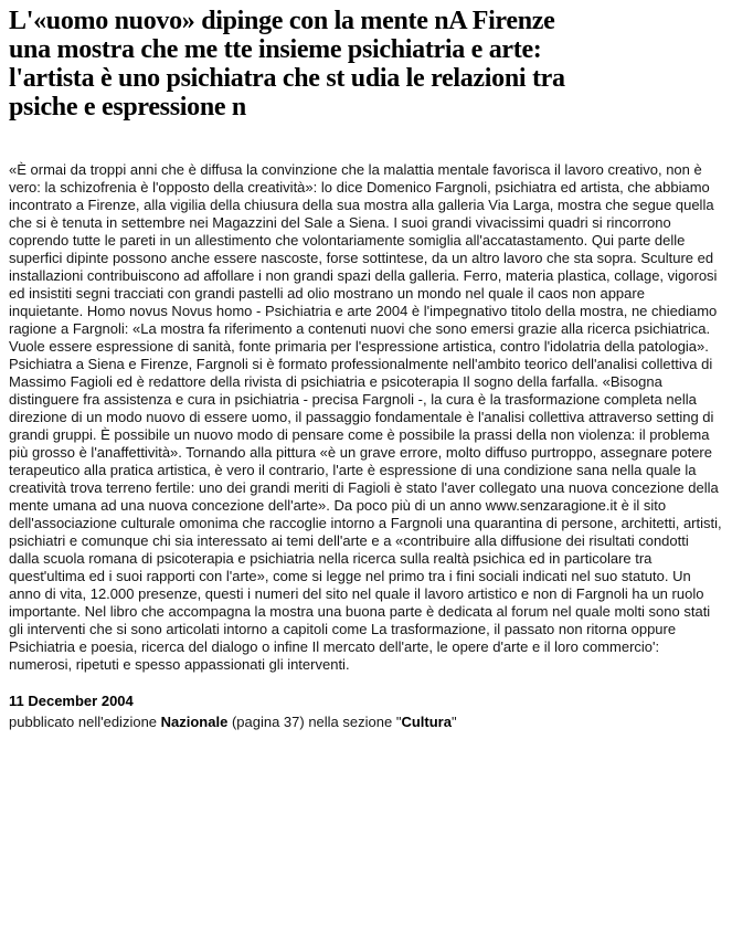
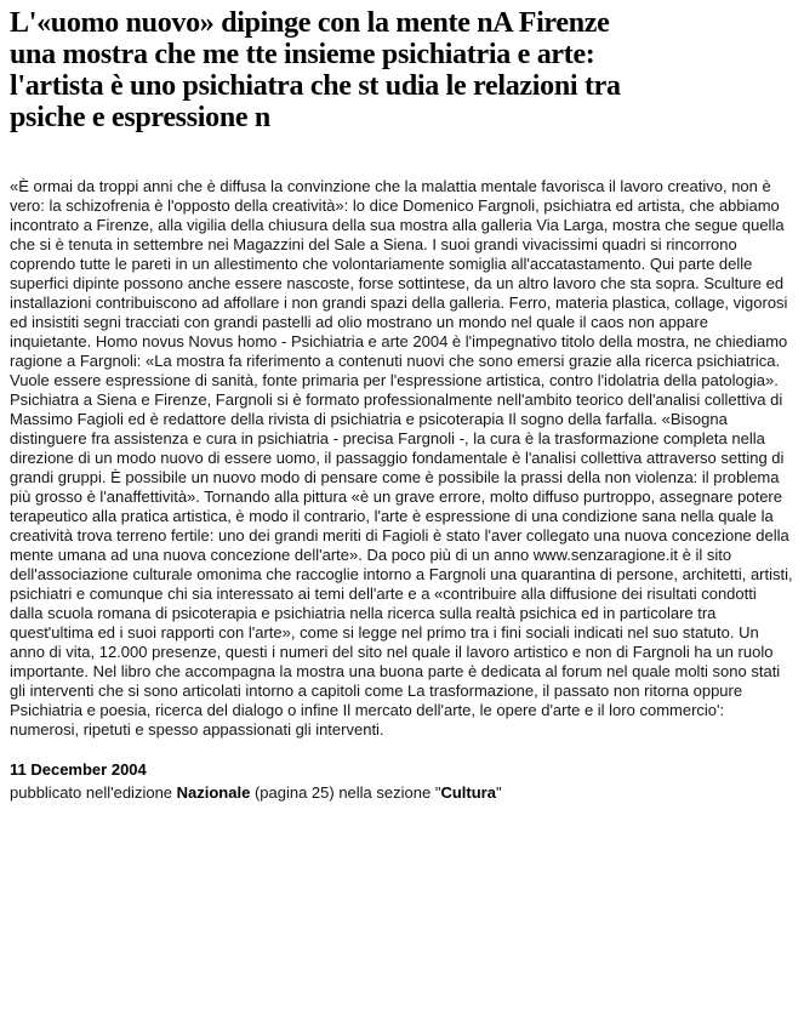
  L'«uomo nuovo» dipinge con la mente nA Firenze
  una mostra che me tte insieme psichiatria e arte:
  l'artista è uno psichiatra che st udia le relazioni tra
  psiche e espressione n
- «È ormai da troppi anni che è diffusa la convinzione che la malattia mentale favorisca il lavoro creativo, non è vero: la schizofrenia è l'opposto della creatività»: lo dice Domenico Fargnoli, psichiatra ed artista, che abbiamo incontrato a Firenze, alla vigilia della chiusura della sua mostra alla galleria Via Larga, mostra che segue quella che si è tenuta in settembre nei Magazzini del Sale a Siena. I suoi grandi vivacissimi quadri si rincorrono coprendo tutte le pareti in un allestimento che volontariamente somiglia all'accatastamento. Qui parte delle superfici dipinte possono anche essere nascoste, forse sottintese, da un altro lavoro che sta sopra. Sculture ed installazioni contribuiscono ad affollare i non grandi spazi della galleria. Ferro, materia plastica, collage, vigorosi ed insistiti segni tracciati con grandi pastelli ad olio mostrano un mondo nel quale il caos non appare inquietante. Homo novus Novus homo - Psichiatria e arte 2004 è l'impegnativo titolo della mostra, ne chiediamo ragione a Fargnoli: «La mostra fa riferimento a contenuti nuovi che sono emersi grazie alla ricerca psichiatrica. Vuole essere espressione di sanità, fonte primaria per l'espressione artistica, contro l'idolatria della patologia». Psichiatra a Siena e Firenze, Fargnoli si è formato professionalmente nell'ambito teorico dell'analisi collettiva di Massimo Fagioli ed è redattore della rivista di psichiatria e psicoterapia Il sogno della farfalla. «Bisogna distinguere fra assistenza e cura in psichiatria - precisa Fargnoli -, la cura è la trasformazione completa nella direzione di un modo nuovo di essere uomo, il passaggio fondamentale è l'analisi collettiva attraverso setting di grandi gruppi. È possibile un nuovo modo di pensare come è possibile la prassi della non violenza: il problema più grosso è l'anaffettività». Tornando alla pittura «è un grave errore, molto diffuso purtroppo, assegnare potere terapeutico alla pratica artistica, è vero il contrario, l'arte è espressione di una condizione sana nella quale la creatività trova terreno fertile: uno dei grandi meriti di Fagioli è stato l'aver collegato una nuova concezione della mente umana ad una nuova concezione dell'arte». Da poco più di un anno www.senzaragione.it è il sito dell'associazione culturale omonima che raccoglie intorno a Fargnoli una quarantina di persone, architetti, artisti, psichiatri e comunque chi sia interessato ai temi dell'arte e a «contribuire alla diffusione dei risultati condotti dalla scuola romana di psicoterapia e psichiatria nella ricerca sulla realtà psichica ed in particolare tra quest'ultima ed i suoi rapporti con l'arte», come si legge nel primo tra i fini sociali indicati nel suo statuto. Un anno di vita, 12.000 presenze, questi i numeri del sito nel quale il lavoro artistico e non di Fargnoli ha un ruolo importante. Nel libro che accompagna la mostra una buona parte è dedicata al forum nel quale molti sono stati gli interventi che si sono articolati intorno a capitoli come La trasformazione, il passato non ritorna oppure Psichiatria e poesia, ricerca del dialogo o infine Il mercato dell'arte, le opere d'arte e il loro commercio': numerosi, ripetuti e spesso appassionati gli interventi.
+ «È ormai da troppi anni che è diffusa la convinzione che la malattia mentale favorisca il lavoro creativo, non è vero: la schizofrenia è l'opposto della creatività»: lo dice Domenico Fargnoli, psichiatra ed artista, che abbiamo incontrato a Firenze, alla vigilia della chiusura della sua mostra alla galleria Via Larga, mostra che segue quella che si è tenuta in settembre nei Magazzini del Sale a Siena. I suoi grandi vivacissimi quadri si rincorrono coprendo tutte le pareti in un allestimento che volontariamente somiglia all'accatastamento. Qui parte delle superfici dipinte possono anche essere nascoste, forse sottintese, da un altro lavoro che sta sopra. Sculture ed installazioni contribuiscono ad affollare i non grandi spazi della galleria. Ferro, materia plastica, collage, vigorosi ed insistiti segni tracciati con grandi pastelli ad olio mostrano un mondo nel quale il caos non appare inquietante. Homo novus Novus homo - Psichiatria e arte 2004 è l'impegnativo titolo della mostra, ne chiediamo ragione a Fargnoli: «La mostra fa riferimento a contenuti nuovi che sono emersi grazie alla ricerca psichiatrica. Vuole essere espressione di sanità, fonte primaria per l'espressione artistica, contro l'idolatria della patologia». Psichiatra a Siena e Firenze, Fargnoli si è formato professionalmente nell'ambito teorico dell'analisi collettiva di Massimo Fagioli ed è redattore della rivista di psichiatria e psicoterapia Il sogno della farfalla. «Bisogna distinguere fra assistenza e cura in psichiatria - precisa Fargnoli -, la cura è la trasformazione completa nella direzione di un modo nuovo di essere uomo, il passaggio fondamentale è l'analisi collettiva attraverso setting di grandi gruppi. È possibile un nuovo modo di pensare come è possibile la prassi della non violenza: il problema più grosso è l'anaffettività». Tornando alla pittura «è un grave errore, molto diffuso purtroppo, assegnare potere terapeutico alla pratica artistica, è modo il contrario, l'arte è espressione di una condizione sana nella quale la creatività trova terreno fertile: uno dei grandi meriti di Fagioli è stato l'aver collegato una nuova concezione della mente umana ad una nuova concezione dell'arte». Da poco più di un anno www.senzaragione.it è il sito dell'associazione culturale omonima che raccoglie intorno a Fargnoli una quarantina di persone, architetti, artisti, psichiatri e comunque chi sia interessato ai temi dell'arte e a «contribuire alla diffusione dei risultati condotti dalla scuola romana di psicoterapia e psichiatria nella ricerca sulla realtà psichica ed in particolare tra quest'ultima ed i suoi rapporti con l'arte», come si legge nel primo tra i fini sociali indicati nel suo statuto. Un anno di vita, 12.000 presenze, questi i numeri del sito nel quale il lavoro artistico e non di Fargnoli ha un ruolo importante. Nel libro che accompagna la mostra una buona parte è dedicata al forum nel quale molti sono stati gli interventi che si sono articolati intorno a capitoli come La trasformazione, il passato non ritorna oppure Psichiatria e poesia, ricerca del dialogo o infine Il mercato dell'arte, le opere d'arte e il loro commercio': numerosi, ripetuti e spesso appassionati gli interventi.
  11 December 2004
- pubblicato nell'edizione Nazionale (pagina 37) nella sezione "Cultura"
+ pubblicato nell'edizione Nazionale (pagina 25) nella sezione "Cultura"
